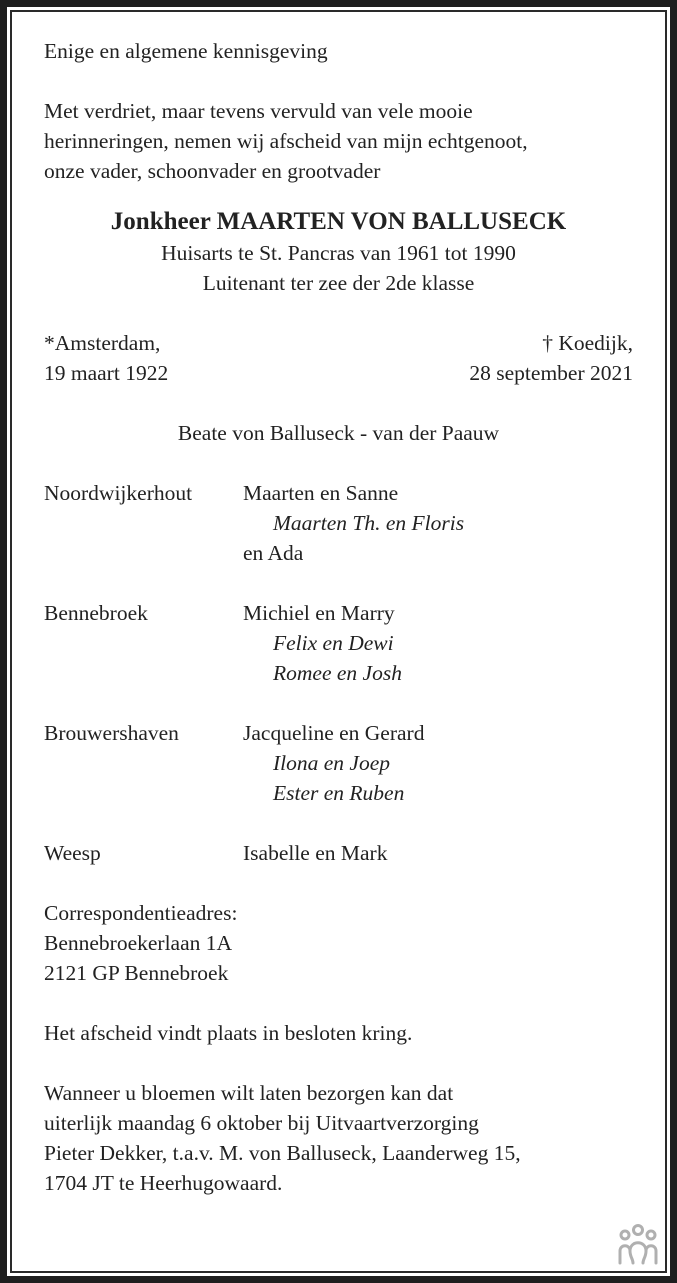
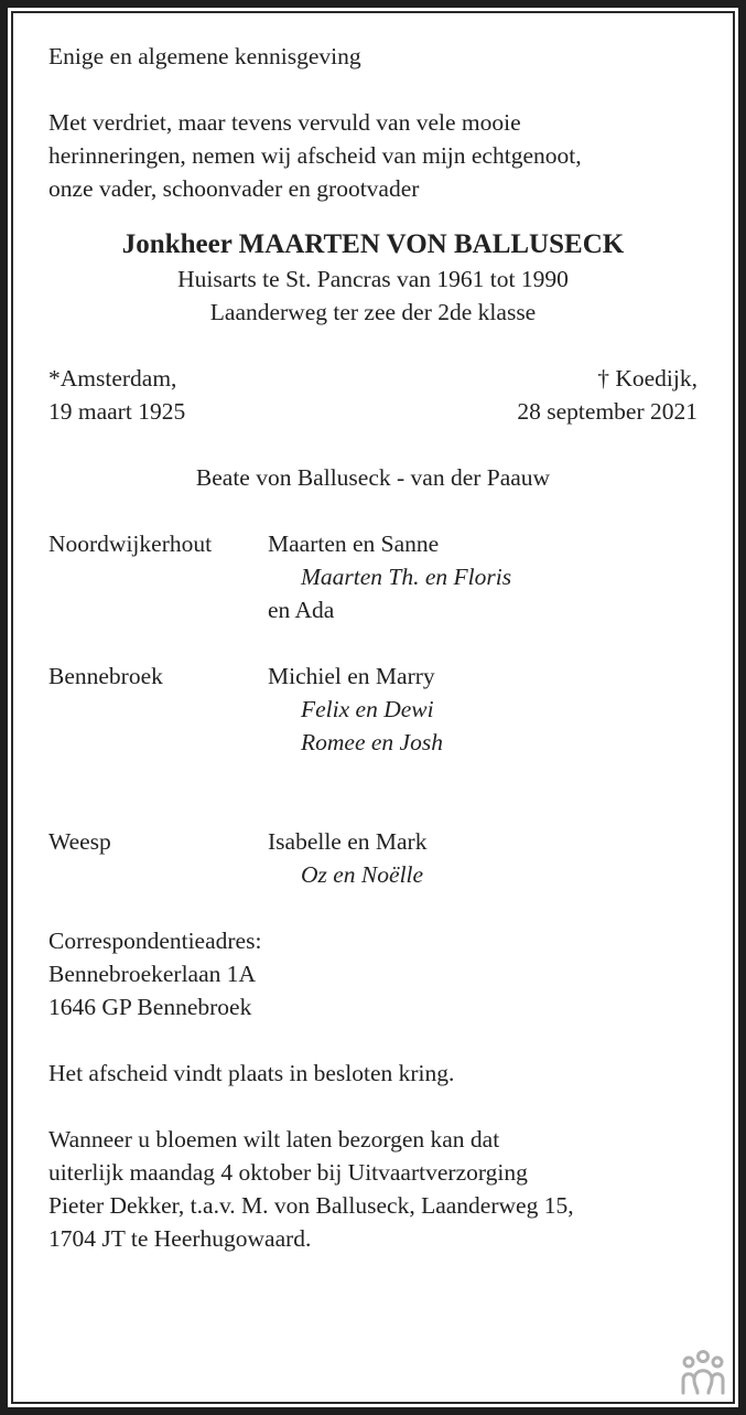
  Enige en algemene kennisgeving
  Met verdriet, maar tevens vervuld van vele mooie
  herinneringen, nemen wij afscheid van mijn echtgenoot,
  onze vader, schoonvader en grootvader
  Jonkheer MAARTEN VON BALLUSECK
  Huisarts te St. Pancras van 1961 tot 1990
- Luitenant ter zee der 2de klasse
+ Laanderweg ter zee der 2de klasse
  *Amsterdam,
- 19 maart 1922
+ 19 maart 1925
  † Koedijk,
  28 september 2021
  Beate von Balluseck - van der Paauw
  Noordwijkerhout
  Maarten en Sanne
  Maarten Th. en Floris
  en Ada
  Bennebroek
  Michiel en Marry
  Felix en Dewi
  Romee en Josh
- Brouwershaven
- Jacqueline en Gerard
- Ilona en Joep
- Ester en Ruben
  Weesp
  Isabelle en Mark
+ Oz en Noëlle
  Correspondentieadres:
  Bennebroekerlaan 1A
- 2121 GP Bennebroek
+ 1646 GP Bennebroek
  Het afscheid vindt plaats in besloten kring.
  Wanneer u bloemen wilt laten bezorgen kan dat
- uiterlijk maandag 6 oktober bij Uitvaartverzorging
+ uiterlijk maandag 4 oktober bij Uitvaartverzorging
  Pieter Dekker, t.a.v. M. von Balluseck, Laanderweg 15,
  1704 JT te Heerhugowaard.
